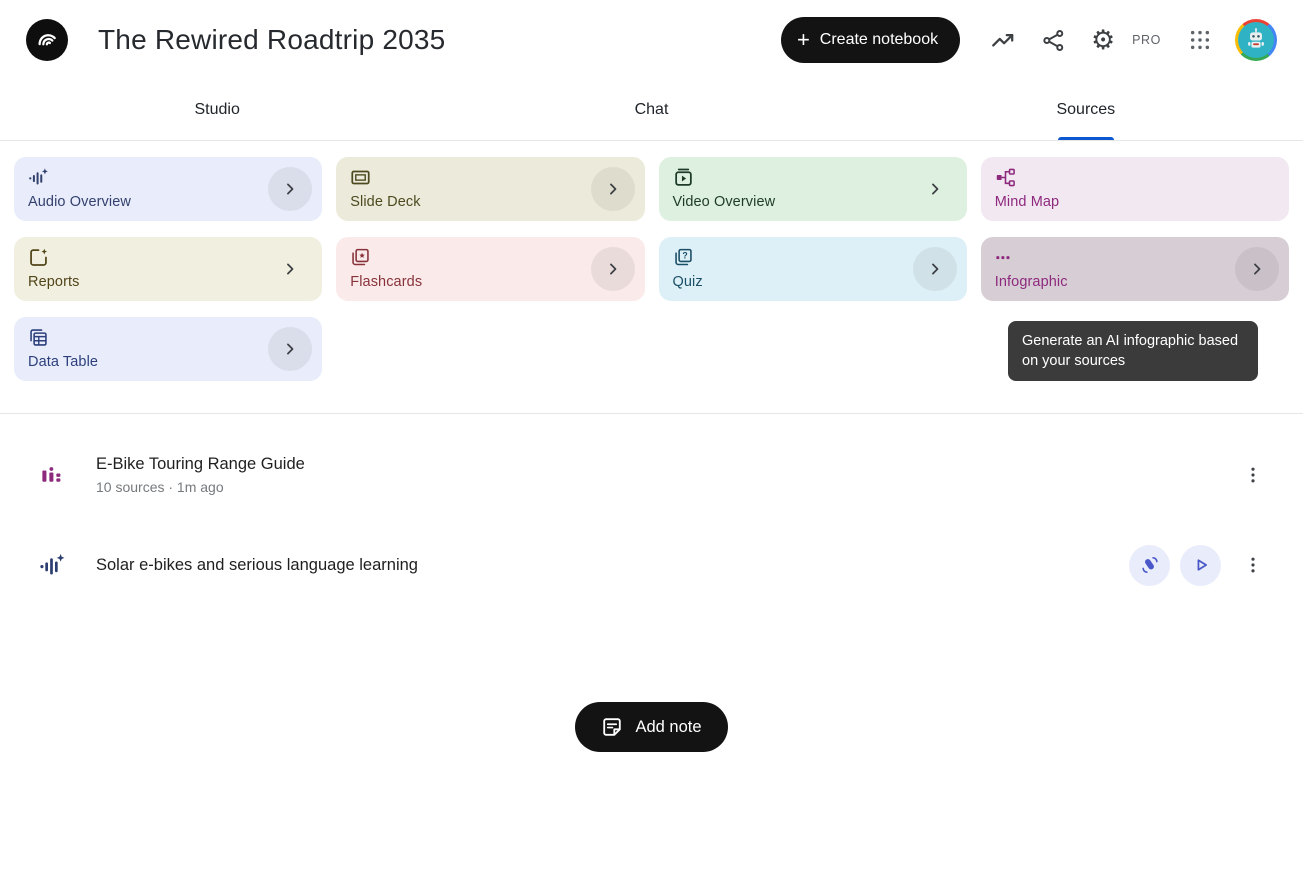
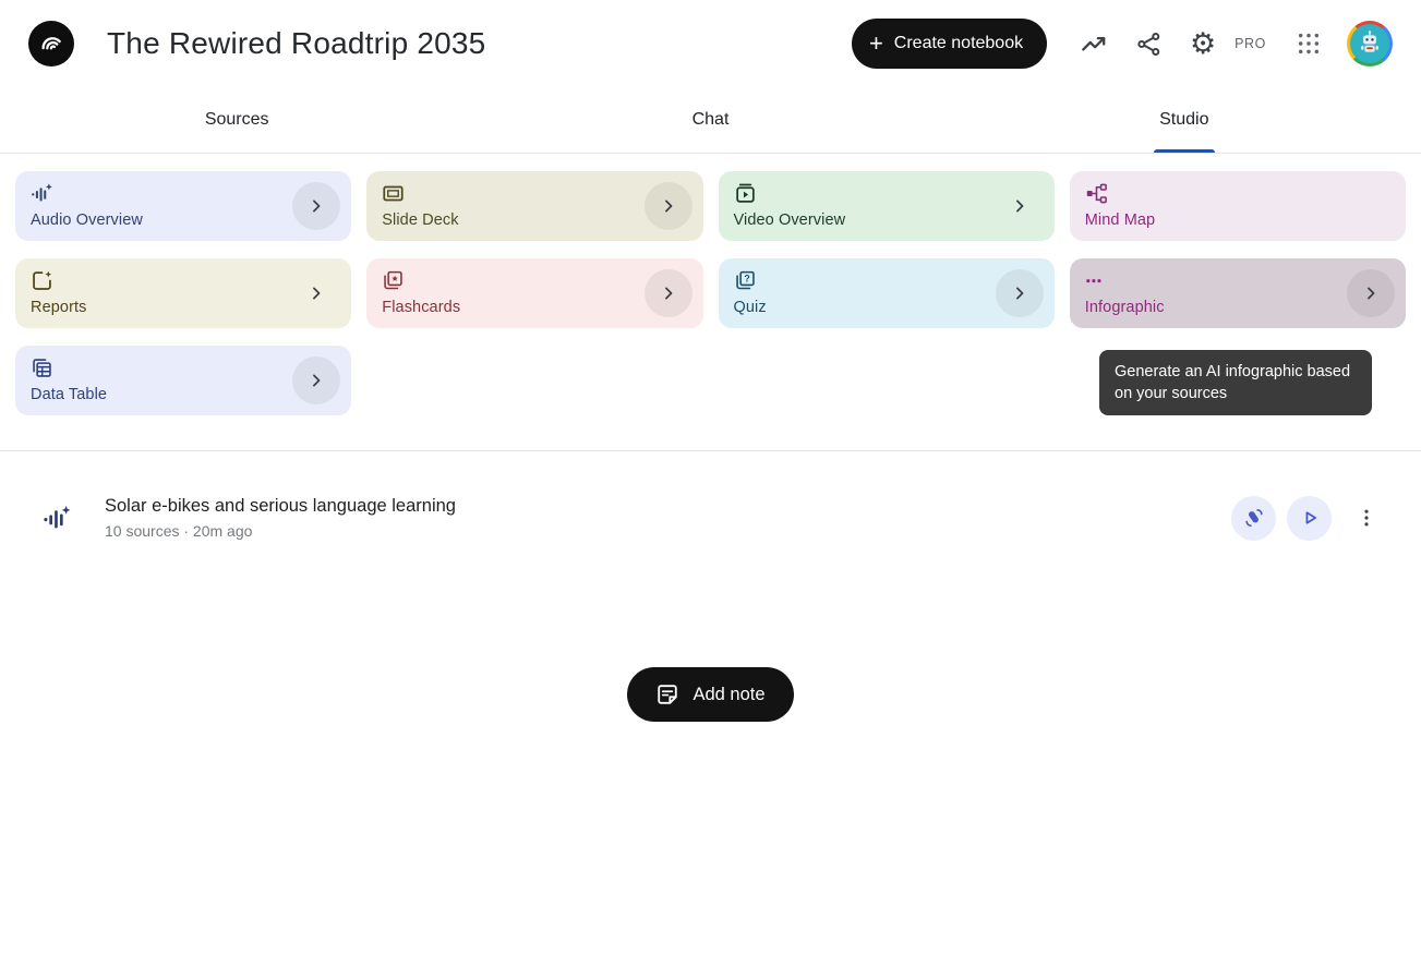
  The Rewired Roadtrip 2035
  +
  Create notebook
  ⚙
  PRO
- Studio
+ Sources
  Chat
- Sources
+ Studio
  Audio Overview
  Slide Deck
  Video Overview
  Mind Map
  Reports
  Flashcards
  ?
  Quiz
  Infographic
  Data Table
  Generate an AI infographic based on your sources
- E-Bike Touring Range Guide
- 10 sources · 1m ago
  Solar e-bikes and serious language learning
+ 10 sources · 20m ago
  Add note
